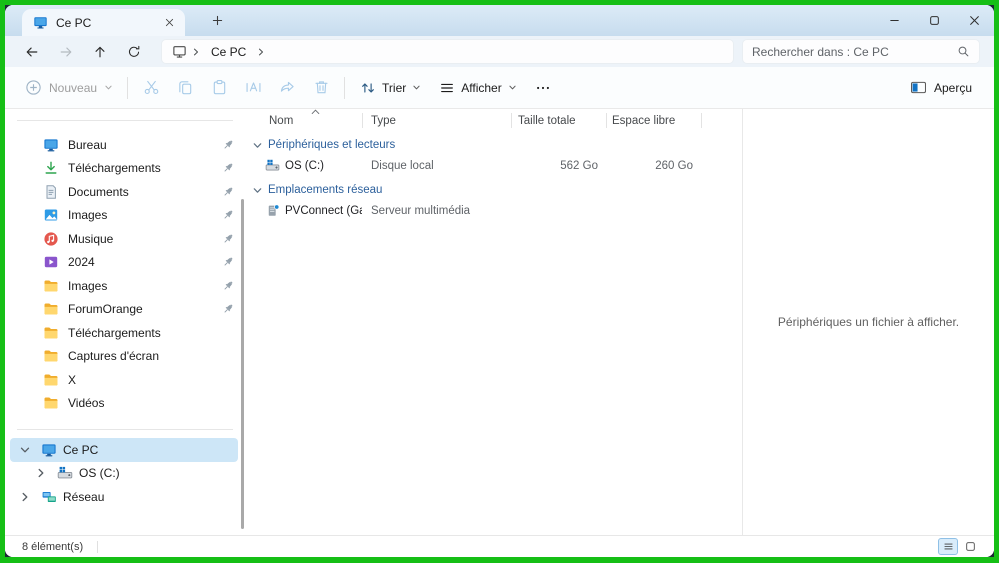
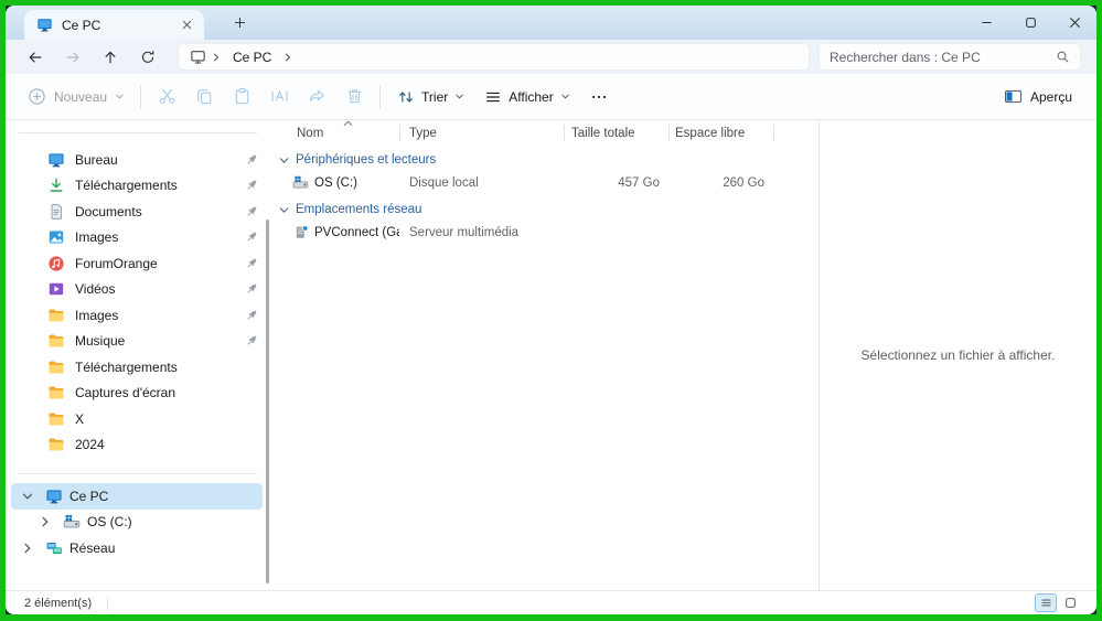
  Ce PC
  Ce PC
  Rechercher dans : Ce PC
  Nouveau
  Trier
  Afficher
  Aperçu
  Bureau
  Téléchargements
  Documents
  Images
- Musique
+ ForumOrange
- 2024
+ Vidéos
  Images
- ForumOrange
+ Musique
  Téléchargements
  Captures d'écran
  X
- Vidéos
+ 2024
  Ce PC
  OS (C:)
  Réseau
  Nom
  Type
  Taille totale
  Espace libre
  Périphériques et lecteurs
  OS (C:)
  Disque local
- 562 Go
+ 457 Go
  260 Go
  Emplacements réseau
  Serveur multimédia
- Périphériques un fichier à afficher.
+ Sélectionnez un fichier à afficher.
- 8 élément(s)
+ 2 élément(s)
